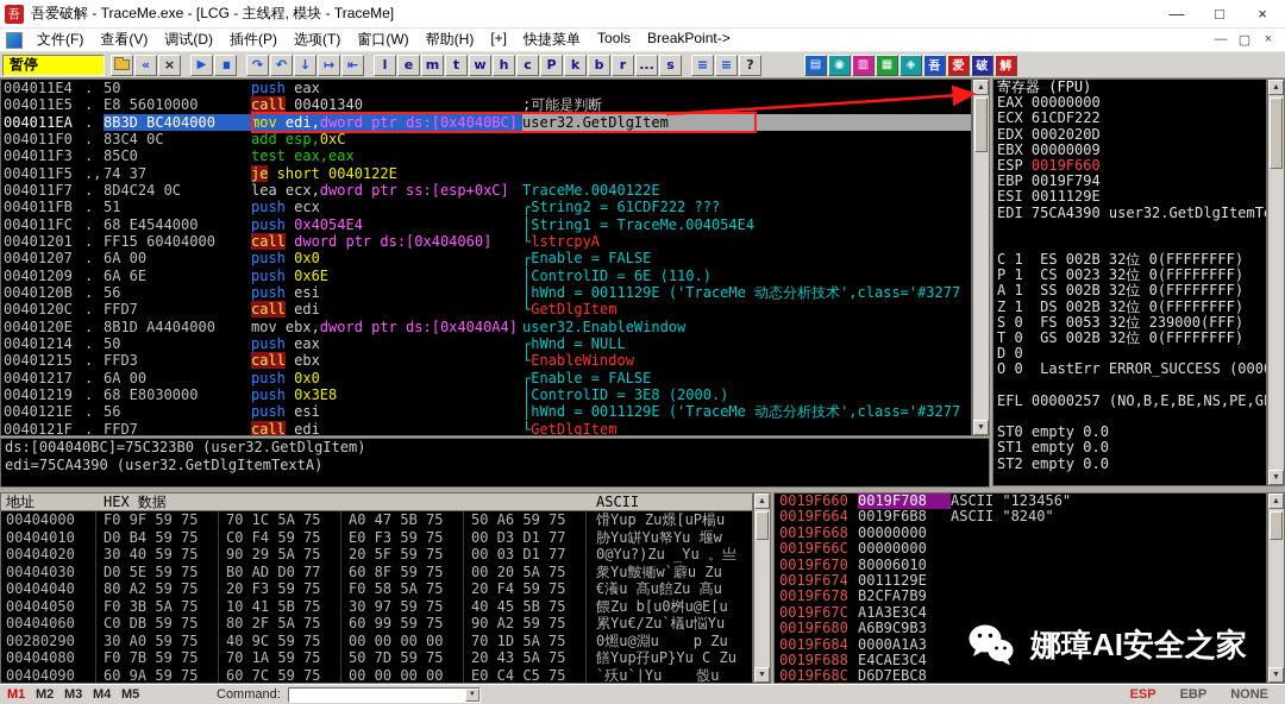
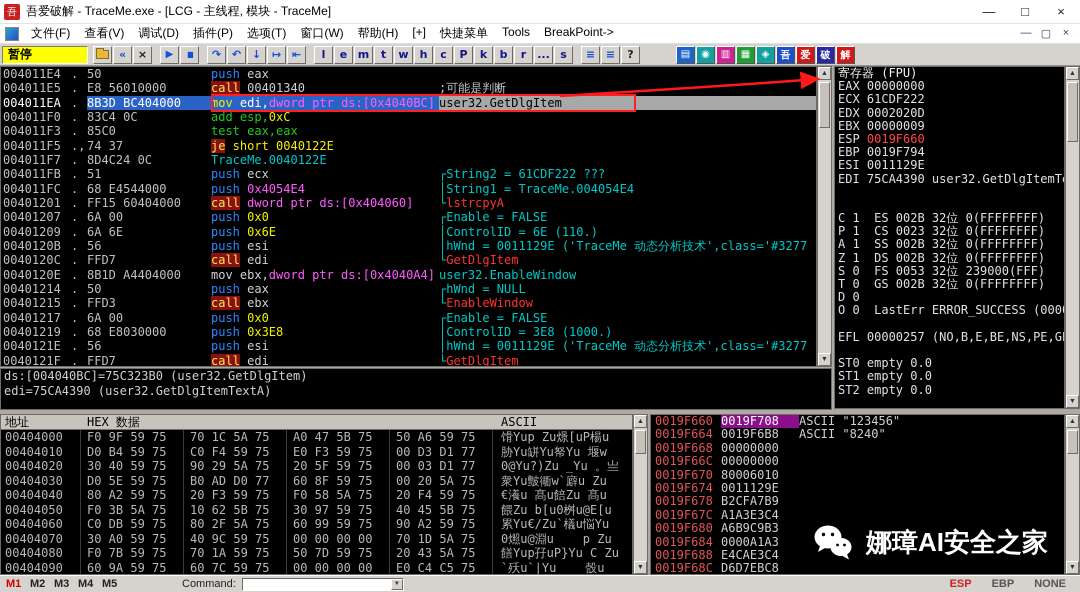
  吾
  吾爱破解 - TraceMe.exe - [LCG - 主线程, 模块 - TraceMe]
  —
  □
  ×
  文件(F)
  查看(V)
  调试(D)
  插件(P)
  选项(T)
  窗口(W)
  帮助(H)
  [+]
  快捷菜单
  Tools
  BreakPoint->
  —
  ▢
  ×
  暂停
  «
  ×
  ▶
  ▮▮
  ↷
  ↶
  ↓
  ↦
  ⇤
  l
  e
  m
  t
  w
  h
  c
  P
  k
  b
  r
  ...
  s
  ≡
  ≡
  ?
  ▤
  ◉
  ▥
  ▦
  ◈
  吾
  爱
  破
  解
  004011E4
  .
  50
  push eax
  004011E5
  .
  E8 56010000
  call 00401340
  ;可能是判断
  004011EA
  .
  8B3D BC404000
  mov edi,dword ptr ds:[0x4040BC]
  user32.GetDlgItem
  004011F0
  .
  83C4 0C
  add esp,0xC
  004011F3
  .
  85C0
  test eax,eax
  004011F5
  .,
  74 37
  je short 0040122E
  004011F7
  .
  8D4C24 0C
- lea ecx,dword ptr ss:[esp+0xC]
  TraceMe.0040122E
  004011FB
  .
  51
  push ecx
  ┌String2 = 61CDF222 ???
  004011FC
  .
  68 E4544000
  push 0x4054E4
  │String1 = TraceMe.004054E4
  00401201
  .
  FF15 60404000
  call dword ptr ds:[0x404060]
  └lstrcpyA
  00401207
  .
  6A 00
  push 0x0
  ┌Enable = FALSE
  00401209
  .
  6A 6E
  push 0x6E
  │ControlID = 6E (110.)
  0040120B
  .
  56
  push esi
  │hWnd = 0011129E ('TraceMe 动态分析技术',class='#3277
  0040120C
  .
  FFD7
  call edi
  └GetDlgItem
  0040120E
  .
  8B1D A4404000
  mov ebx,dword ptr ds:[0x4040A4]
  user32.EnableWindow
  00401214
  .
  50
  push eax
  ┌hWnd = NULL
  00401215
  .
  FFD3
  call ebx
  └EnableWindow
  00401217
  .
  6A 00
  push 0x0
  ┌Enable = FALSE
  00401219
  .
  68 E8030000
  push 0x3E8
- │ControlID = 3E8 (2000.)
+ │ControlID = 3E8 (1000.)
  0040121E
  .
  56
  push esi
  │hWnd = 0011129E ('TraceMe 动态分析技术',class='#3277
  0040121F
  .
  FFD7
  call edi
  └GetDlgItem
  寄存器 (FPU)
  EAX 00000000
  ECX 61CDF222
  EDX 0002020D
  EBX 00000009
  ESP 0019F660
  EBP 0019F794
  ESI 0011129E
  EDI 75CA4390 user32.GetDlgItemT
  C 1 ES 002B 32位 0(FFFFFFFF)
  P 1 CS 0023 32位 0(FFFFFFFF)
  A 1 SS 002B 32位 0(FFFFFFFF)
  Z 1 DS 002B 32位 0(FFFFFFFF)
  S 0 FS 0053 32位 239000(FFF)
  T 0 GS 002B 32位 0(FFFFFFFF)
  D 0
  O 0 LastErr ERROR_SUCCESS (000
  EFL 00000257 (NO,B,E,BE,NS,PE,G
  ST0 empty 0.0
  ST1 empty 0.0
  ST2 empty 0.0
  ds:[004040BC]=75C323B0 (user32.GetDlgItem)
  edi=75CA4390 (user32.GetDlgItemTextA)
  地址
  HEX 数据
  ASCII
  00404000
  F0 9F 59 75
  70 1C 5A 75
  A0 47 5B 75
  50 A6 59 75
  馉Yup Zu燝[uP楊u
  00404010
  D0 B4 59 75
  C0 F4 59 75
  E0 F3 59 75
  00 D3 D1 77
  胁Yu缾Yu帑Yu 堰w
  00404020
  30 40 59 75
  90 29 5A 75
  20 5F 59 75
  00 03 D1 77
  0@Yu?)Zu _Yu 。亗
  00404030
  D0 5E 59 75
  B0 AD D0 77
  60 8F 59 75
  00 20 5A 75
  衆Yu皽衚w`廦u Zu
  00404040
  80 A2 59 75
  20 F3 59 75
  F0 58 5A 75
  20 F4 59 75
  €瀁u 髙u餢Zu 髙u
  00404050
  F0 3B 5A 75
- 10 41 5B 75
+ 10 62 5B 75
  30 97 59 75
  40 45 5B 75
  餵Zu b[u0桝u@E[u
  00404060
  C0 DB 59 75
  80 2F 5A 75
  60 99 59 75
  90 A2 59 75
  累Yu€/Zu`檥u悩Yu
- 00280290
+ 00404070
  30 A0 59 75
  40 9C 59 75
  00 00 00 00
  70 1D 5A 75
  0燳u@淵u p Zu
  00404080
  F0 7B 59 75
  70 1A 59 75
  50 7D 59 75
  20 43 5A 75
  饍Yup孖uP}Yu C Zu
  00404090
  60 9A 59 75
  60 7C 59 75
  00 00 00 00
  E0 C4 C5 75
  `殀u`|Yu 嗀u
  0019F660
  0019F708
  ASCII "123456"
  0019F664
  0019F6B8
  ASCII "8240"
  0019F668
  00000000
  0019F66C
  00000000
  0019F670
  80006010
  0019F674
  0011129E
  0019F678
  B2CFA7B9
  0019F67C
  A1A3E3C4
  0019F680
  A6B9C9B3
  0019F684
  0000A1A3
  0019F688
  E4CAE3C4
  0019F68C
  D6D7EBC8
  娜璋AI安全之家
  M1
  M2
  M3
  M4
  M5
  Command:
  ESP
  EBP
  NONE
